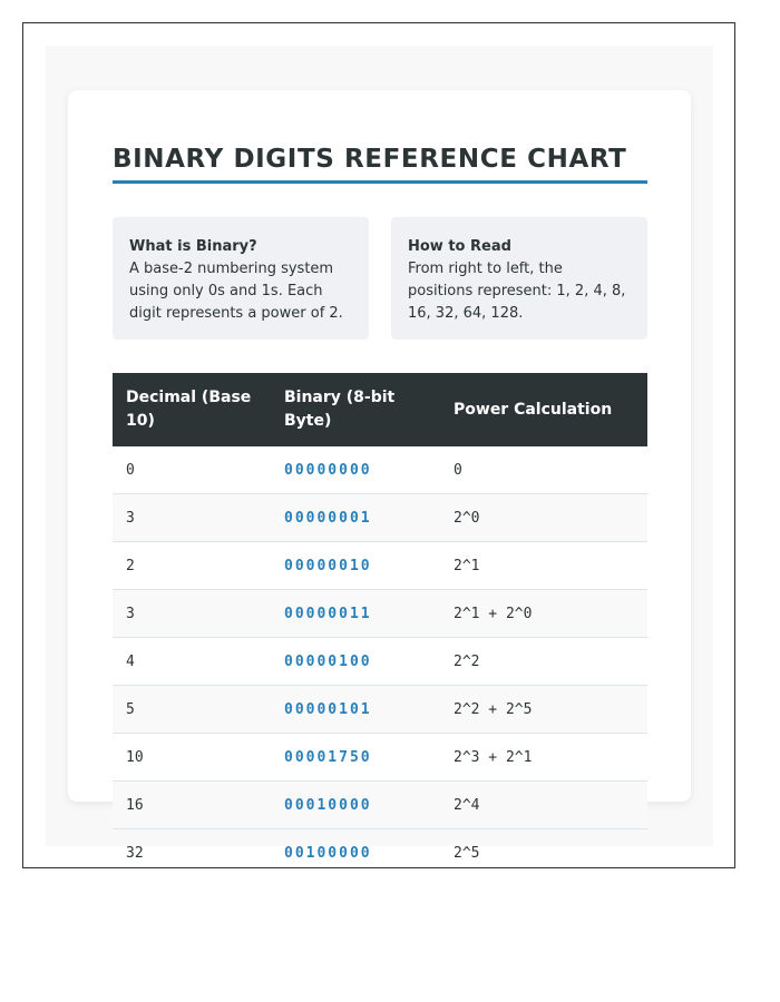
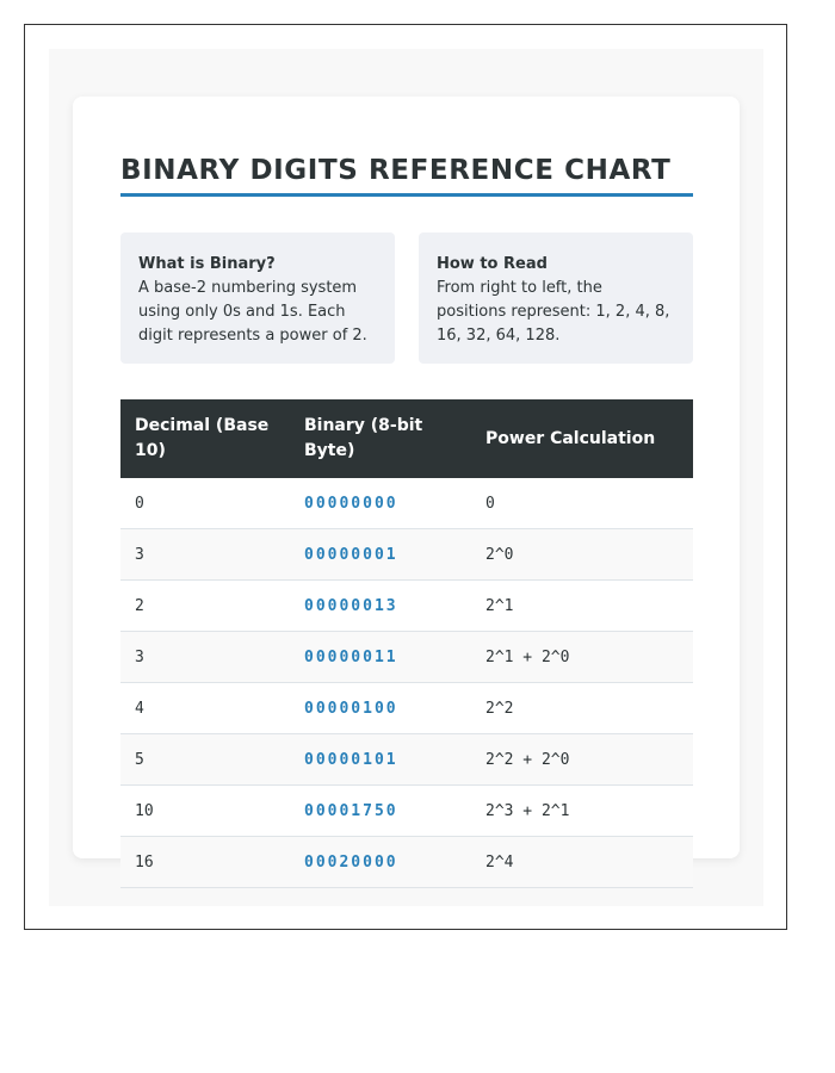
  BINARY DIGITS REFERENCE CHART
  What is Binary?
  A base-2 numbering system using only 0s and 1s. Each digit represents a power of 2.
  How to Read
  From right to left, the positions represent: 1, 2, 4, 8, 16, 32, 64, 128.
  Decimal (Base 10)	Binary (8-bit Byte)	Power Calculation
  0	00000000	0
  3	00000001	2^0
- 2	00000010	2^1
+ 2	00000013	2^1
  3	00000011	2^1 + 2^0
  4	00000100	2^2
- 5	00000101	2^2 + 2^5
+ 5	00000101	2^2 + 2^0
  10	00001750	2^3 + 2^1
- 16	00010000	2^4
+ 16	00020000	2^4
- 32	00100000	2^5
